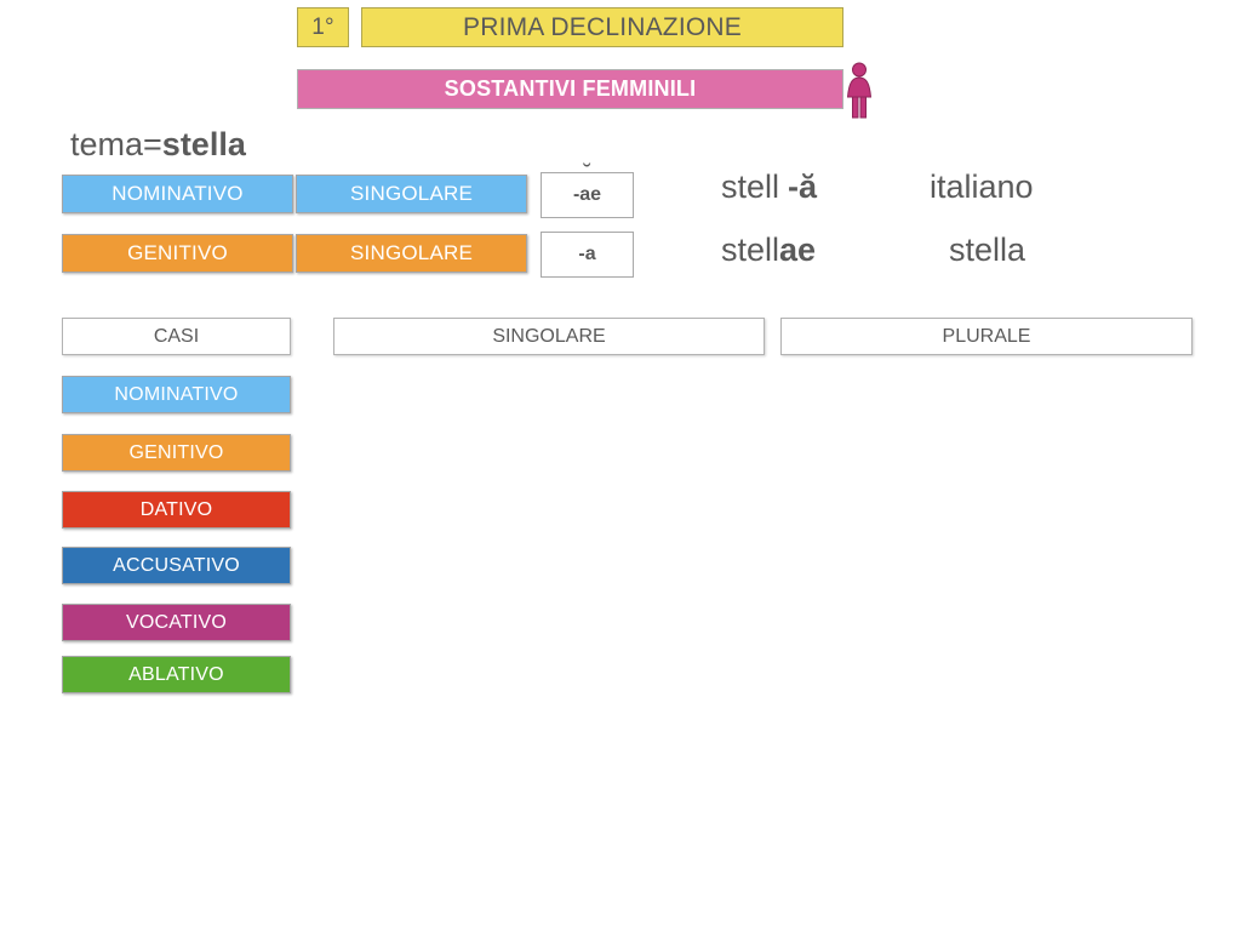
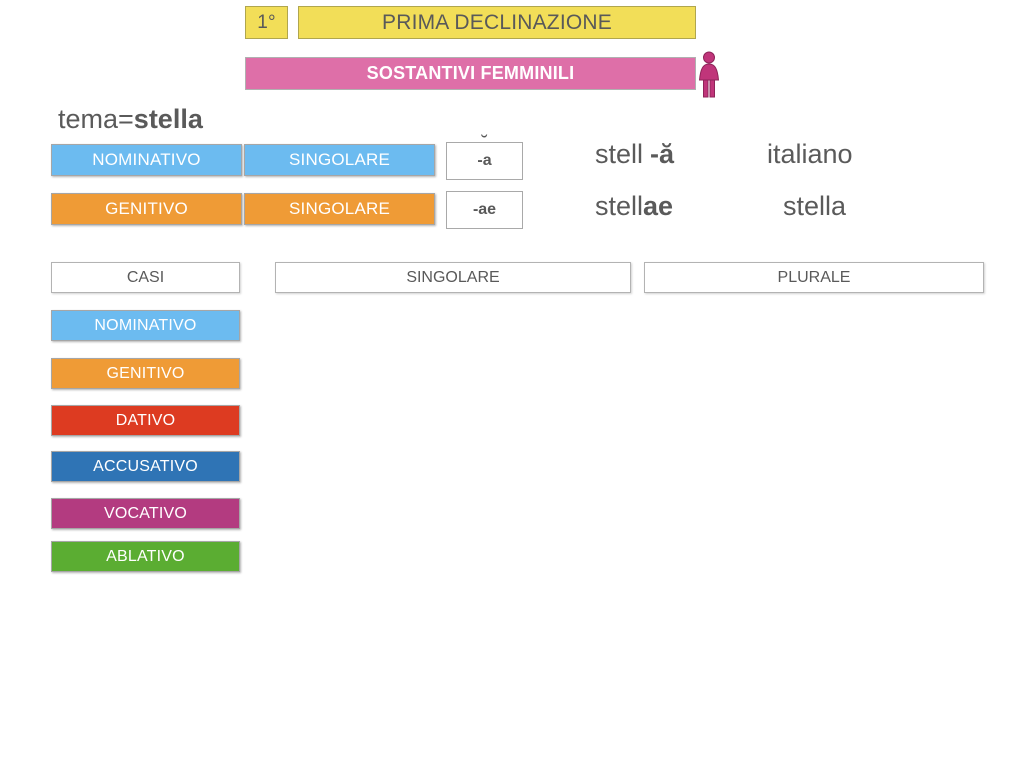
  1°
  PRIMA DECLINAZIONE
  SOSTANTIVI FEMMINILI
  tema=stella
  NOMINATIVO
  SINGOLARE
  ˘
- -ae
+ -a
  stell -ă
  italiano
  GENITIVO
  SINGOLARE
- -a
+ -ae
  stellae
  stella
  CASI
  SINGOLARE
  PLURALE
  NOMINATIVO
  GENITIVO
  DATIVO
  ACCUSATIVO
  VOCATIVO
  ABLATIVO
